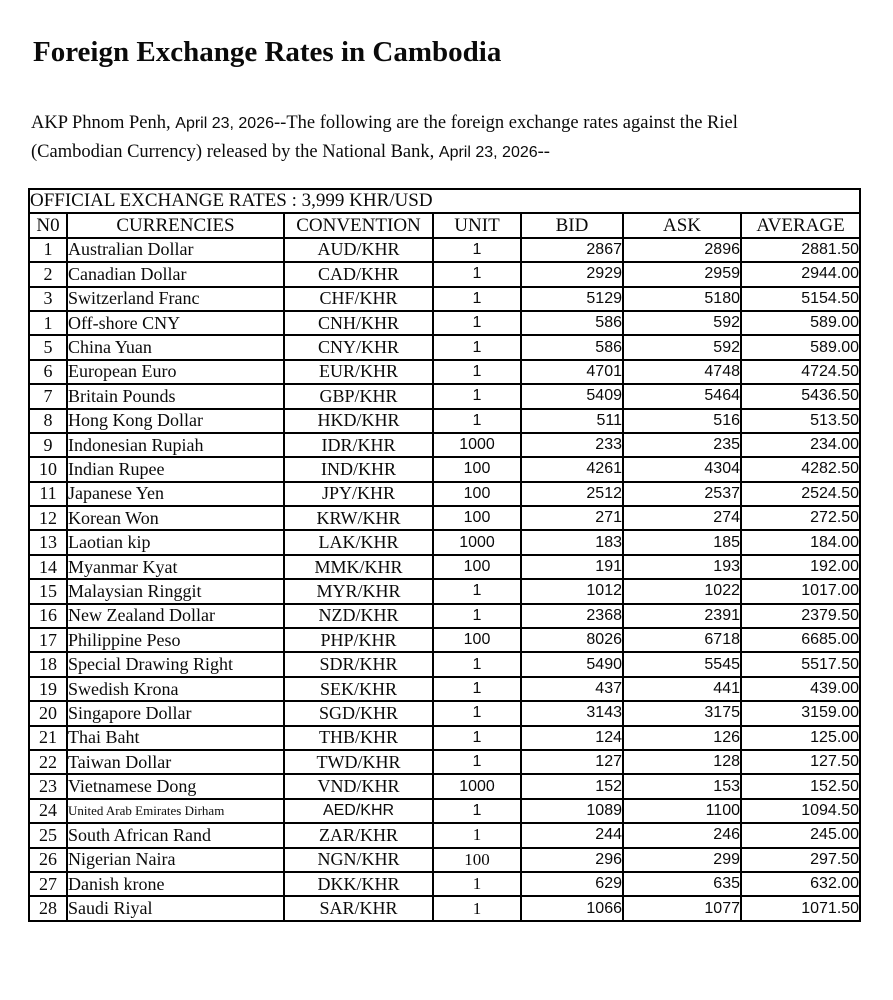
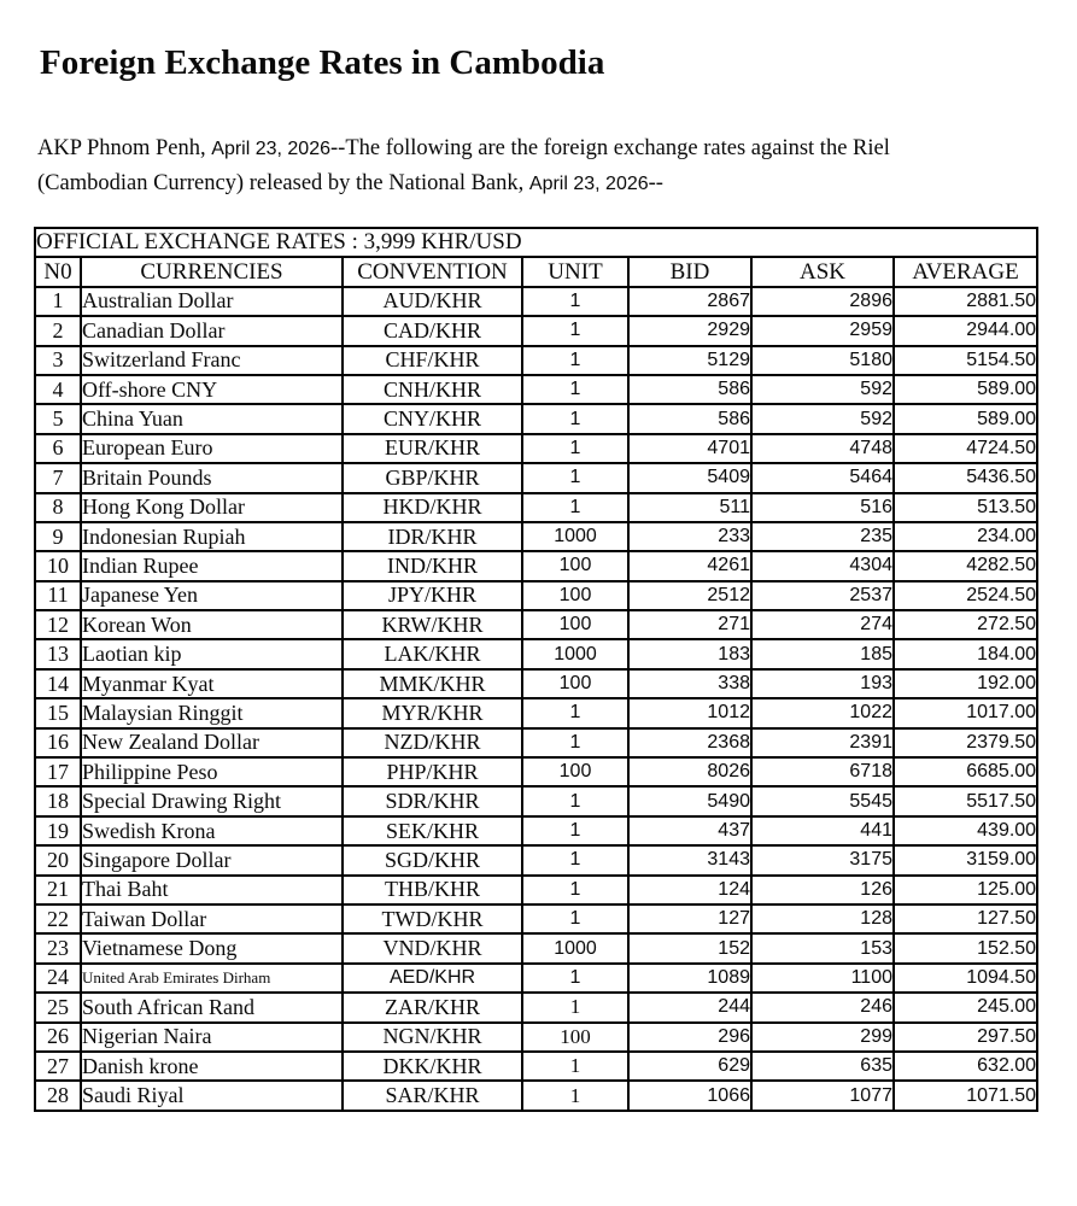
  Foreign Exchange Rates in Cambodia
  AKP Phnom Penh, April 23, 2026--The following are the foreign exchange rates against the Riel
  (Cambodian Currency) released by the National Bank, April 23, 2026--
  OFFICIAL EXCHANGE RATES : 3,999 KHR/USD
  N0	CURRENCIES	CONVENTION	UNIT	BID	ASK	AVERAGE
  1	Australian Dollar	AUD/KHR	1	2867	2896	2881.50
  2	Canadian Dollar	CAD/KHR	1	2929	2959	2944.00
  3	Switzerland Franc	CHF/KHR	1	5129	5180	5154.50
- 1	Off-shore CNY	CNH/KHR	1	586	592	589.00
+ 4	Off-shore CNY	CNH/KHR	1	586	592	589.00
  5	China Yuan	CNY/KHR	1	586	592	589.00
  6	European Euro	EUR/KHR	1	4701	4748	4724.50
  7	Britain Pounds	GBP/KHR	1	5409	5464	5436.50
  8	Hong Kong Dollar	HKD/KHR	1	511	516	513.50
  9	Indonesian Rupiah	IDR/KHR	1000	233	235	234.00
  10	Indian Rupee	IND/KHR	100	4261	4304	4282.50
  11	Japanese Yen	JPY/KHR	100	2512	2537	2524.50
  12	Korean Won	KRW/KHR	100	271	274	272.50
  13	Laotian kip	LAK/KHR	1000	183	185	184.00
- 14	Myanmar Kyat	MMK/KHR	100	191	193	192.00
+ 14	Myanmar Kyat	MMK/KHR	100	338	193	192.00
  15	Malaysian Ringgit	MYR/KHR	1	1012	1022	1017.00
  16	New Zealand Dollar	NZD/KHR	1	2368	2391	2379.50
  17	Philippine Peso	PHP/KHR	100	8026	6718	6685.00
  18	Special Drawing Right	SDR/KHR	1	5490	5545	5517.50
  19	Swedish Krona	SEK/KHR	1	437	441	439.00
  20	Singapore Dollar	SGD/KHR	1	3143	3175	3159.00
  21	Thai Baht	THB/KHR	1	124	126	125.00
  22	Taiwan Dollar	TWD/KHR	1	127	128	127.50
  23	Vietnamese Dong	VND/KHR	1000	152	153	152.50
  24	United Arab Emirates Dirham	AED/KHR	1	1089	1100	1094.50
  25	South African Rand	ZAR/KHR	1	244	246	245.00
  26	Nigerian Naira	NGN/KHR	100	296	299	297.50
  27	Danish krone	DKK/KHR	1	629	635	632.00
  28	Saudi Riyal	SAR/KHR	1	1066	1077	1071.50
